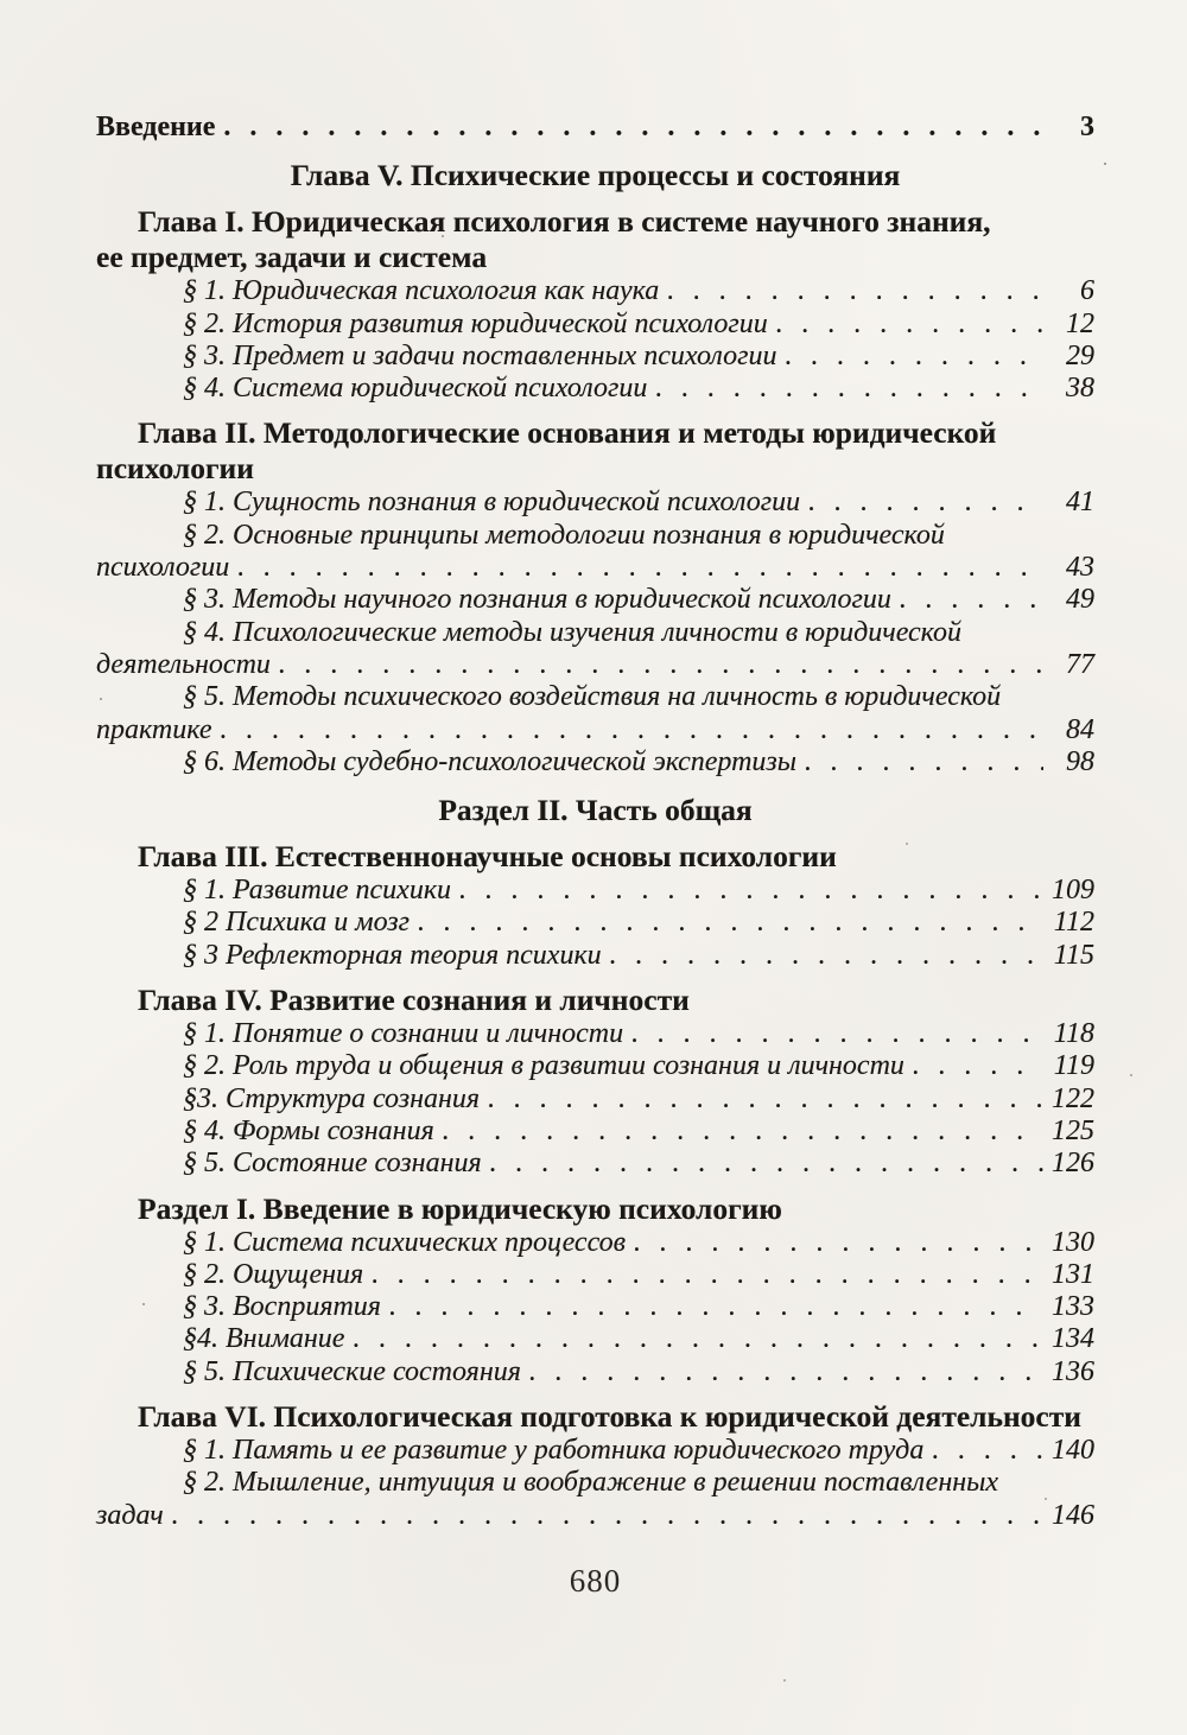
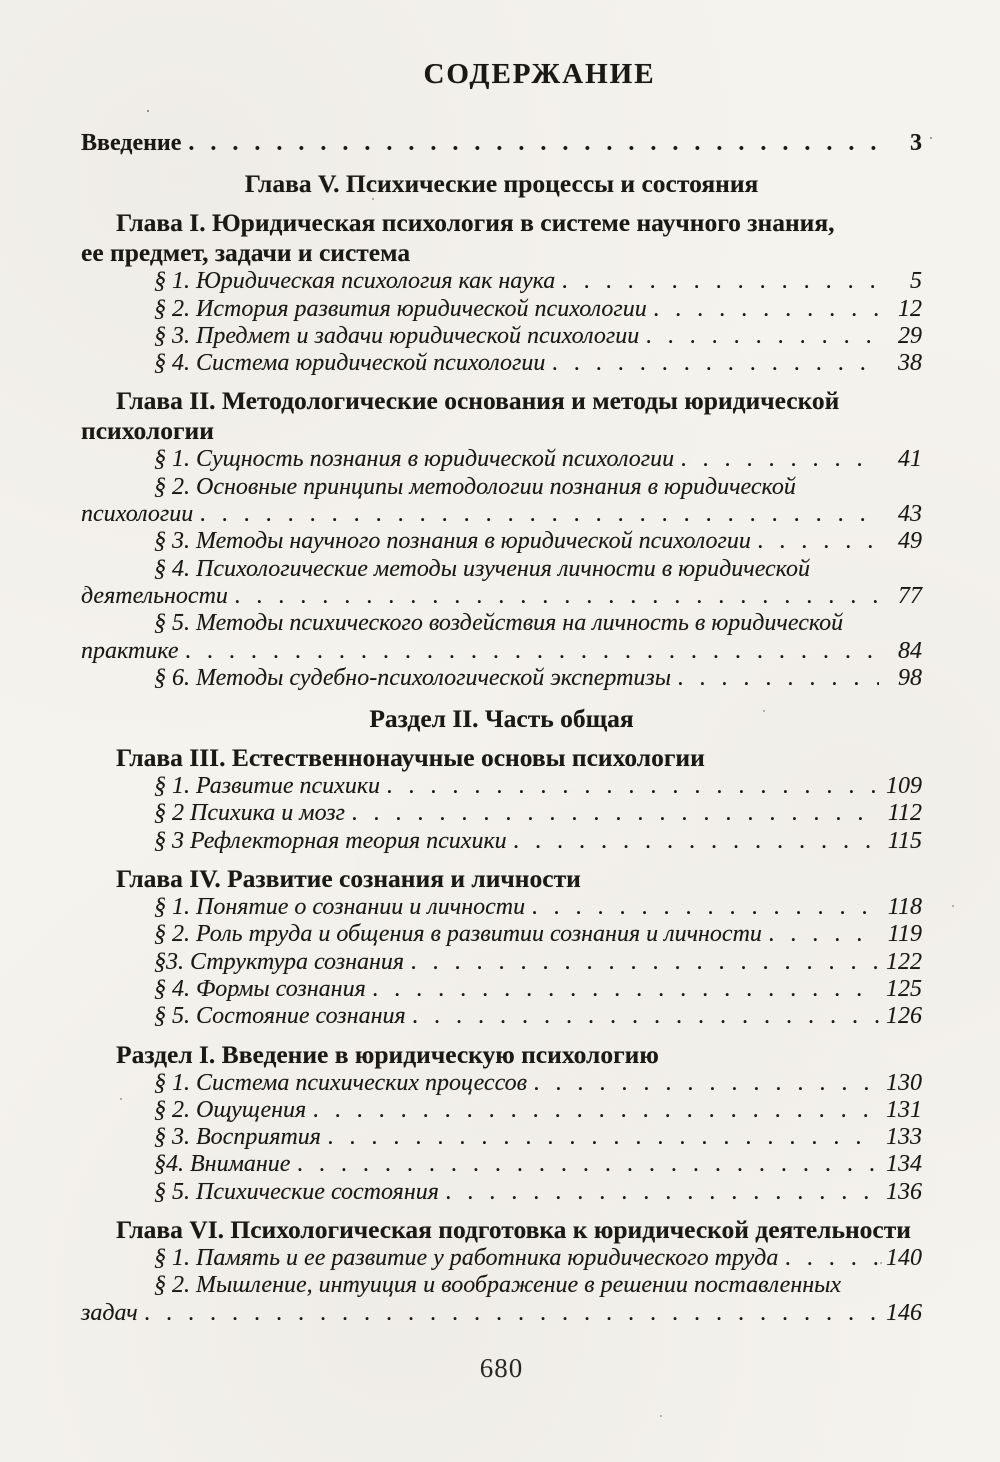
+ СОДЕРЖАНИЕ
  Введение
  3
  Глава V. Психические процессы и состояния
  Глава I. Юридическая психология в системе научного знания,
  ее предмет, задачи и система
  § 1. Юридическая психология как наука
- 6
+ 5
  § 2. История развития юридической психологии
  12
- § 3. Предмет и задачи поставленных психологии
+ § 3. Предмет и задачи юридической психологии
  29
  § 4. Система юридической психологии
  38
  Глава II. Методологические основания и методы юридической
  психологии
  § 1. Сущность познания в юридической психологии
  41
  § 2. Основные принципы методологии познания в юридической
  психологии
  43
  § 3. Методы научного познания в юридической психологии
  49
  § 4. Психологические методы изучения личности в юридической
  деятельности
  77
  § 5. Методы психического воздействия на личность в юридической
  практике
  84
  § 6. Методы судебно-психологической экспертизы
  98
  Раздел II. Часть общая
  Глава III. Естественнонаучные основы психологии
  § 1. Развитие психики
  109
  § 2 Психика и мозг
  112
  § 3 Рефлекторная теория психики
  115
  Глава IV. Развитие сознания и личности
  § 1. Понятие о сознании и личности
  118
  § 2. Роль труда и общения в развитии сознания и личности
  119
  §3. Структура сознания
  122
  § 4. Формы сознания
  125
  § 5. Состояние сознания
  126
  Раздел I. Введение в юридическую психологию
  § 1. Система психических процессов
  130
  § 2. Ощущения
  131
  § 3. Восприятия
  133
  §4. Внимание
  134
  § 5. Психические состояния
  136
  Глава VI. Психологическая подготовка к юридической деятельности
  § 1. Память и ее развитие у работника юридического труда
  140
  § 2. Мышление, интуиция и воображение в решении поставленных
  задач
  146
  680
